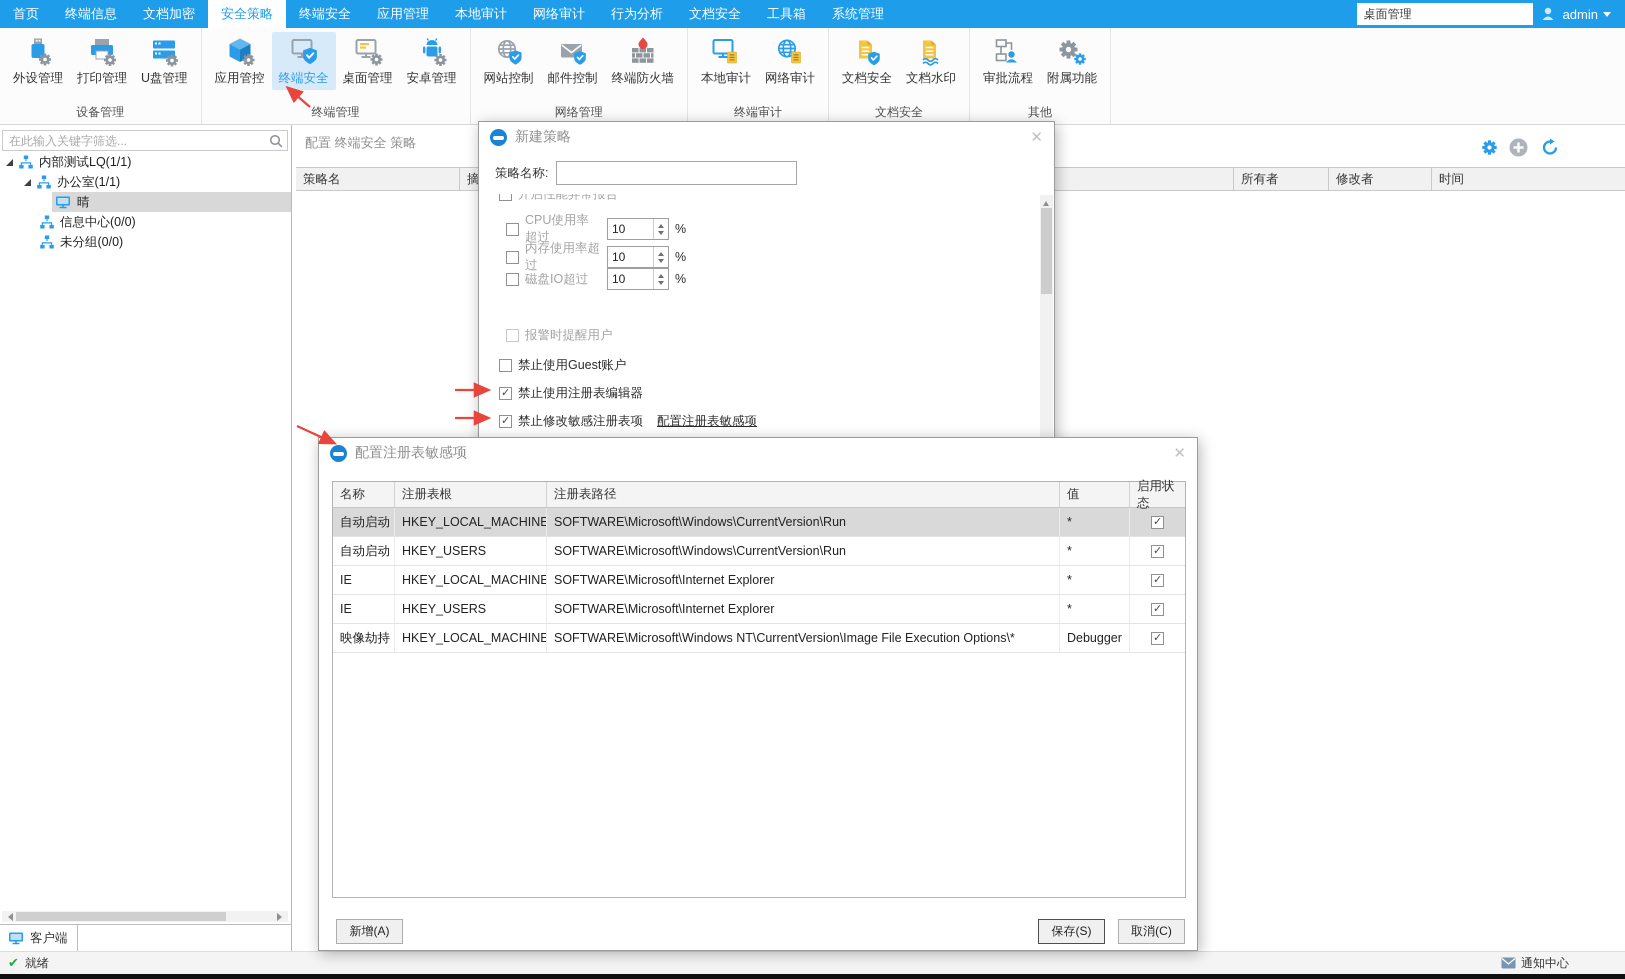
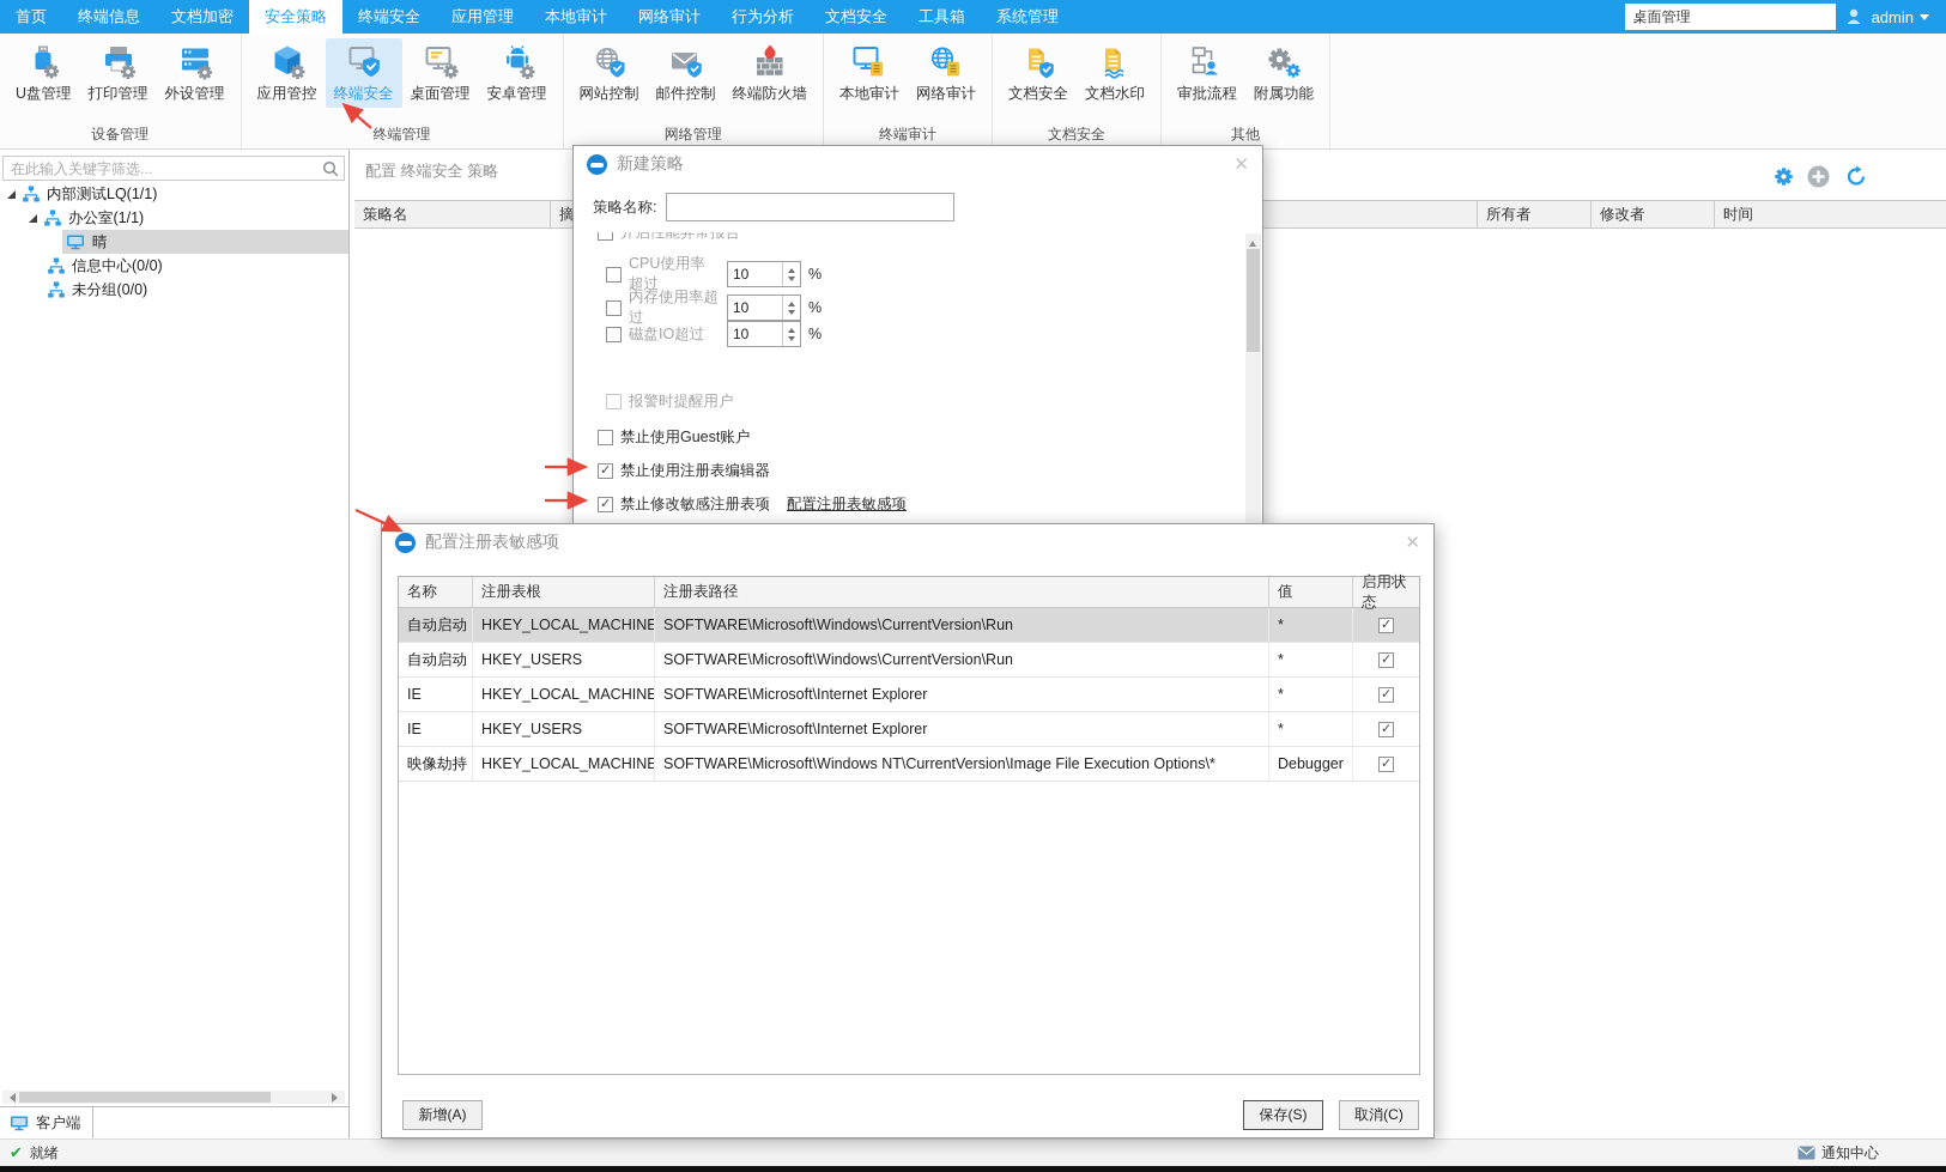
  首页
  终端信息
  文档加密
  安全策略
  终端安全
  应用管理
  本地审计
  网络审计
  行为分析
  文档安全
  工具箱
  系统管理
  桌面管理
  admin
- 外设管理
+ U盘管理
  打印管理
- U盘管理
+ 外设管理
  设备管理
  应用管控
  终端安全
  桌面管理
  安卓管理
  终端管理
  网站控制
  邮件控制
  终端防火墙
  网络管理
  本地审计
  网络审计
  终端审计
  文档安全
  文档水印
  文档安全
  审批流程
  附属功能
  其他
  在此输入关键字筛选...
  内部测试LQ(1/1)
  办公室(1/1)
  晴
  信息中心(0/0)
  未分组(0/0)
  客户端
  配置 终端安全 策略
  策略名
  所有者
  修改者
  时间
  新建策略
  ✕
  策略名称:
  开启性能异常报告
  CPU使用率超过
  10
  %
  内存使用率超过
  10
  %
  磁盘IO超过
  10
  %
  报警时提醒用户
  禁止使用Guest账户
  禁止使用注册表编辑器
  禁止修改敏感注册表项
  配置注册表敏感项
  配置注册表敏感项
  ✕
  名称
  注册表根
  注册表路径
  值
  启用状态
  自动启动
  HKEY_LOCAL_MACHINE
  SOFTWARE\Microsoft\Windows\CurrentVersion\Run
  *
  自动启动
  HKEY_USERS
  SOFTWARE\Microsoft\Windows\CurrentVersion\Run
  *
  IE
  HKEY_LOCAL_MACHINE
  SOFTWARE\Microsoft\Internet Explorer
  *
  IE
  HKEY_USERS
  SOFTWARE\Microsoft\Internet Explorer
  *
  映像劫持
  HKEY_LOCAL_MACHINE
  SOFTWARE\Microsoft\Windows NT\CurrentVersion\Image File Execution Options\*
  Debugger
  新增(A)
  保存(S)
  取消(C)
  ✔
  就绪
  通知中心
